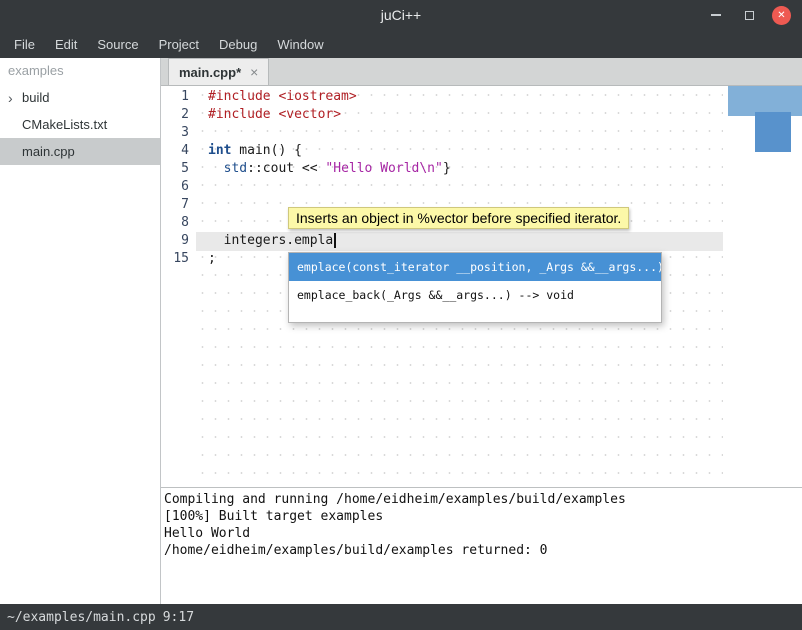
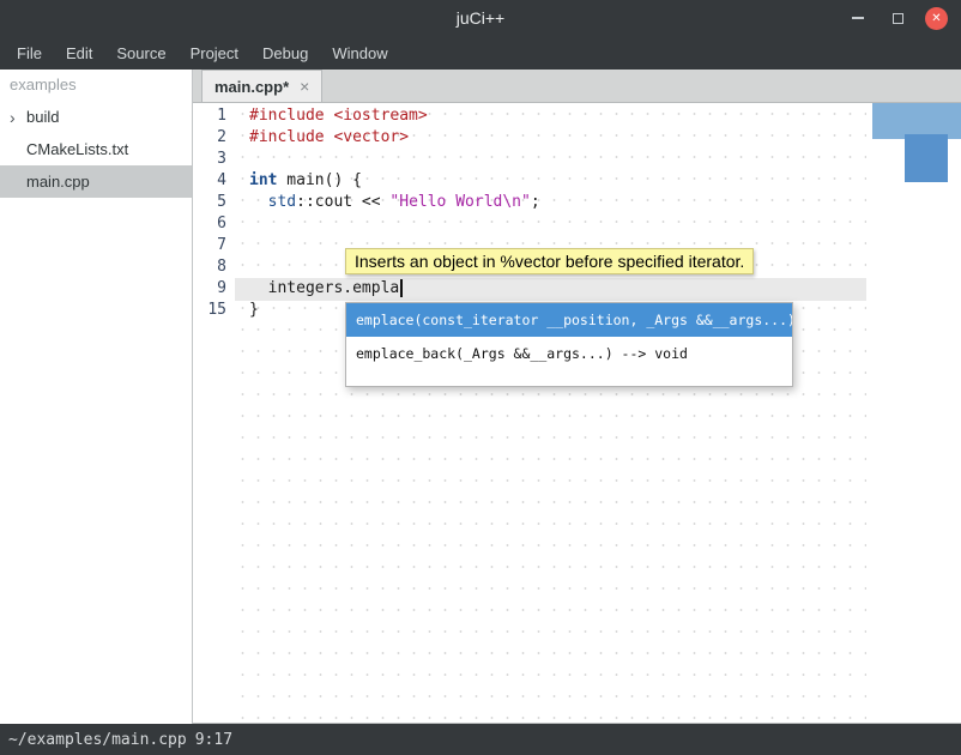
  juCi++
  ✕
  File
  Edit
  Source
  Project
  Debug
  Window
  examples
  ›
  build
  CMakeLists.txt
  main.cpp
  main.cpp*
  ×
  1
  #include <iostream>
  2
  #include <vector>
  3
  4
  int main() {
  5
- std::cout << "Hello World\n"}
+ std::cout << "Hello World\n";
  6
  7
  8
  9
  integers.empla
  15
- ;
+ }
  Inserts an object in %vector before specified iterator.
  emplace(const_iterator __position, _Args &&__args...)
  emplace_back(_Args &&__args...) --> void
- Compiling and running /home/eidheim/examples/build/examples
- [100%] Built target examples
- Hello World
- /home/eidheim/examples/build/examples returned: 0
  ~/examples/main.cpp
  9:17
